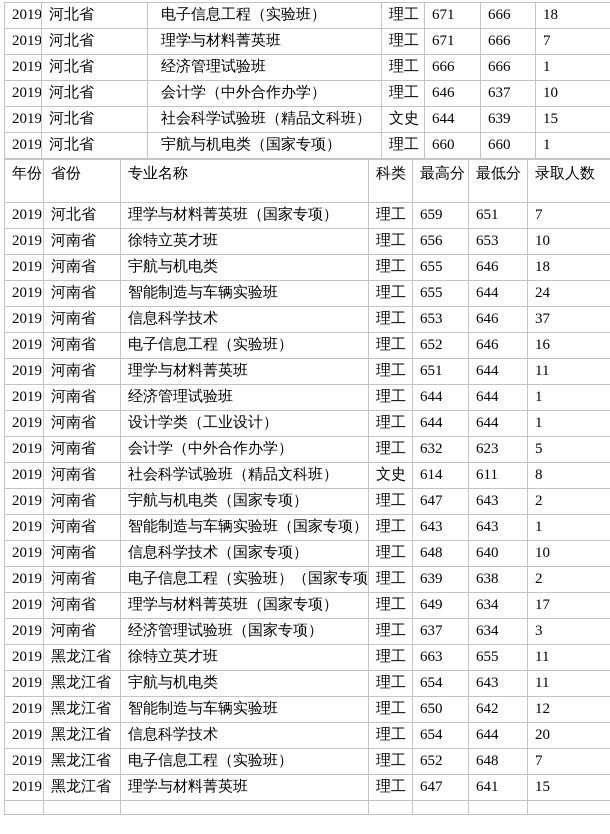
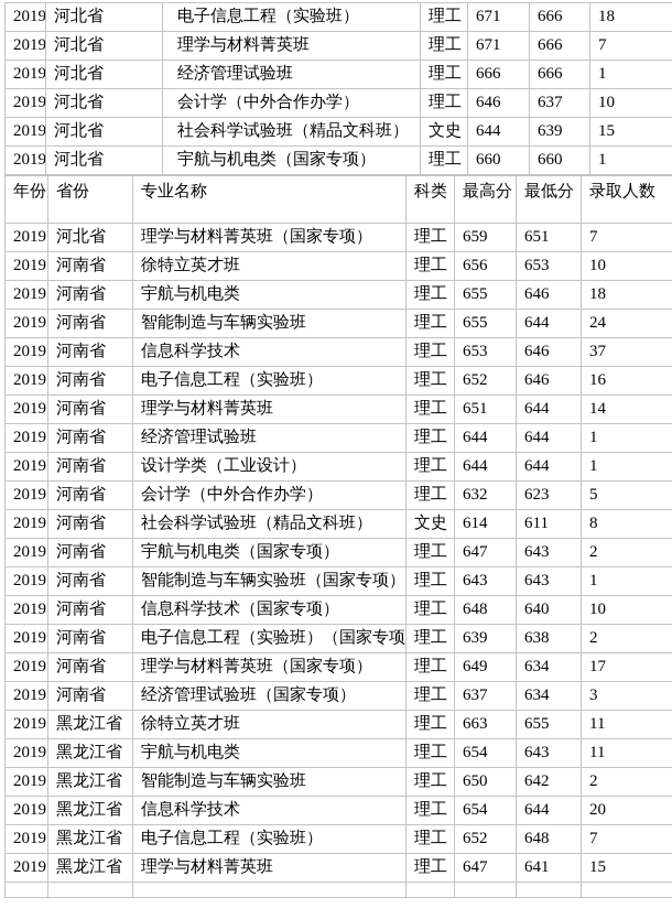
  2019	河北省	电子信息工程（实验班）	理工	671	666	18
  2019	河北省	理学与材料菁英班	理工	671	666	7
  2019	河北省	经济管理试验班	理工	666	666	1
  2019	河北省	会计学（中外合作办学）	理工	646	637	10
  2019	河北省	社会科学试验班（精品文科班）	文史	644	639	15
  2019	河北省	宇航与机电类（国家专项）	理工	660	660	1
  年份	省份	专业名称	科类	最高分	最低分	录取人数
  2019	河北省	理学与材料菁英班（国家专项）	理工	659	651	7
  2019	河南省	徐特立英才班	理工	656	653	10
  2019	河南省	宇航与机电类	理工	655	646	18
  2019	河南省	智能制造与车辆实验班	理工	655	644	24
  2019	河南省	信息科学技术	理工	653	646	37
  2019	河南省	电子信息工程（实验班）	理工	652	646	16
- 2019	河南省	理学与材料菁英班	理工	651	644	11
+ 2019	河南省	理学与材料菁英班	理工	651	644	14
  2019	河南省	经济管理试验班	理工	644	644	1
  2019	河南省	设计学类（工业设计）	理工	644	644	1
  2019	河南省	会计学（中外合作办学）	理工	632	623	5
  2019	河南省	社会科学试验班（精品文科班）	文史	614	611	8
  2019	河南省	宇航与机电类（国家专项）	理工	647	643	2
  2019	河南省	智能制造与车辆实验班（国家专项）	理工	643	643	1
  2019	河南省	信息科学技术（国家专项）	理工	648	640	10
  2019	河南省	电子信息工程（实验班）（国家专项	理工	639	638	2
  2019	河南省	理学与材料菁英班（国家专项）	理工	649	634	17
  2019	河南省	经济管理试验班（国家专项）	理工	637	634	3
  2019	黑龙江省	徐特立英才班	理工	663	655	11
  2019	黑龙江省	宇航与机电类	理工	654	643	11
- 2019	黑龙江省	智能制造与车辆实验班	理工	650	642	12
+ 2019	黑龙江省	智能制造与车辆实验班	理工	650	642	2
  2019	黑龙江省	信息科学技术	理工	654	644	20
  2019	黑龙江省	电子信息工程（实验班）	理工	652	648	7
  2019	黑龙江省	理学与材料菁英班	理工	647	641	15
